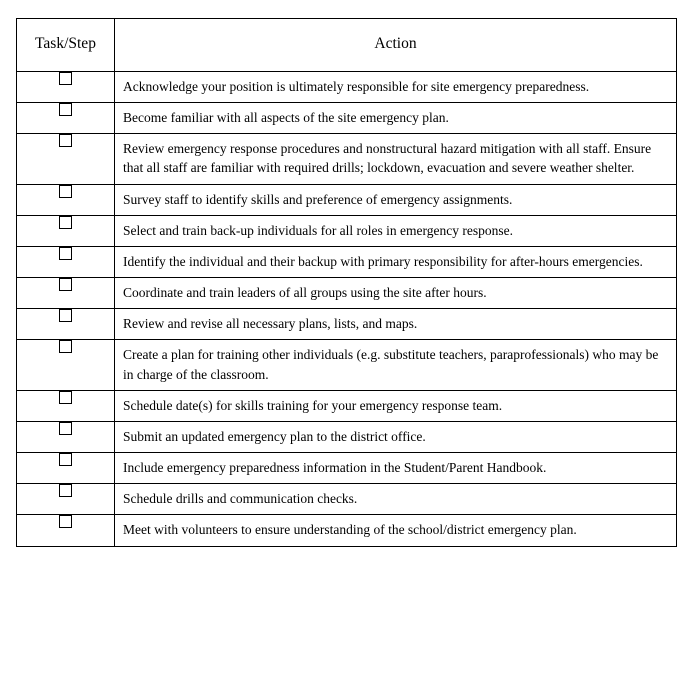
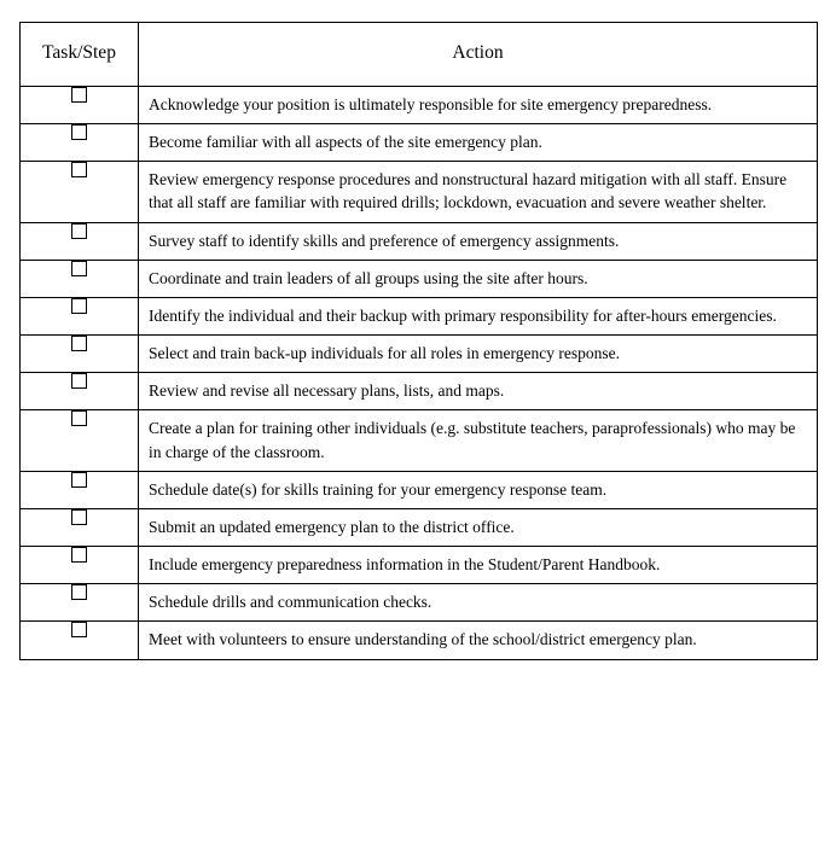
  Task/Step	Action
  	Acknowledge your position is ultimately responsible for site emergency preparedness.
  	Become familiar with all aspects of the site emergency plan.
  	Review emergency response procedures and nonstructural hazard mitigation with all staff. Ensure that all staff are familiar with required drills; lockdown, evacuation and severe weather shelter.
  	Survey staff to identify skills and preference of emergency assignments.
- 	Select and train back-up individuals for all roles in emergency response.
+ 	Coordinate and train leaders of all groups using the site after hours.
  	Identify the individual and their backup with primary responsibility for after-hours emergencies.
- 	Coordinate and train leaders of all groups using the site after hours.
+ 	Select and train back-up individuals for all roles in emergency response.
  	Review and revise all necessary plans, lists, and maps.
  	Create a plan for training other individuals (e.g. substitute teachers, paraprofessionals) who may be in charge of the classroom.
  	Schedule date(s) for skills training for your emergency response team.
  	Submit an updated emergency plan to the district office.
  	Include emergency preparedness information in the Student/Parent Handbook.
  	Schedule drills and communication checks.
  	Meet with volunteers to ensure understanding of the school/district emergency plan.
